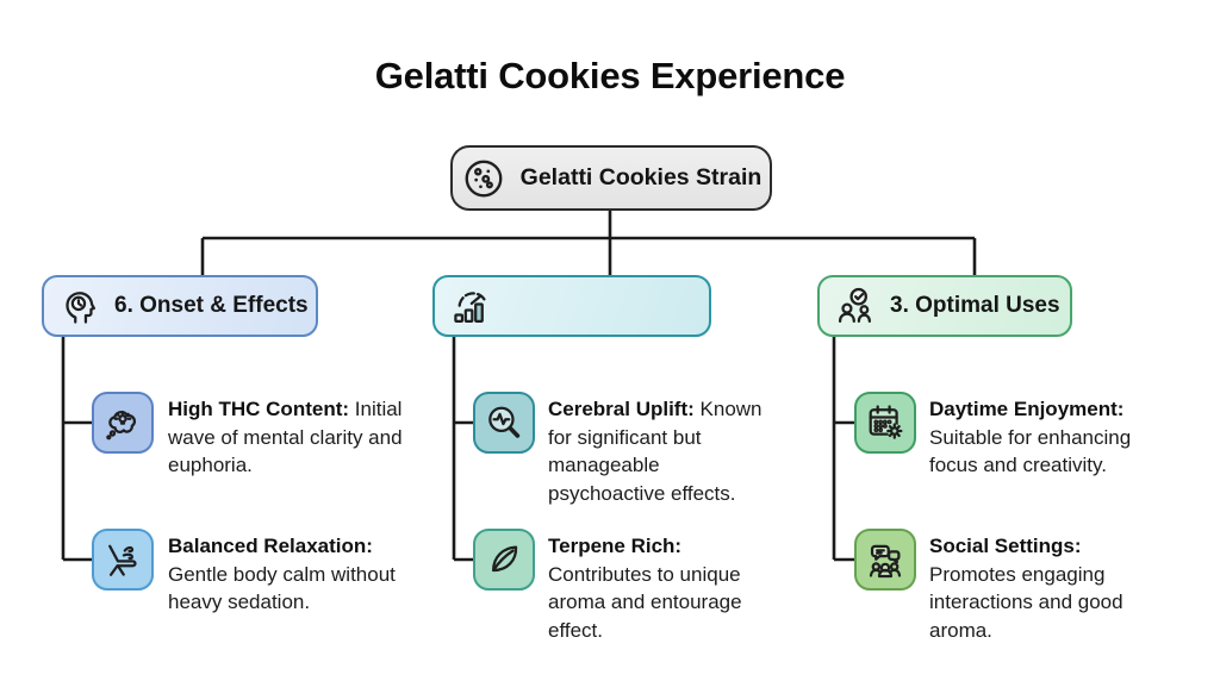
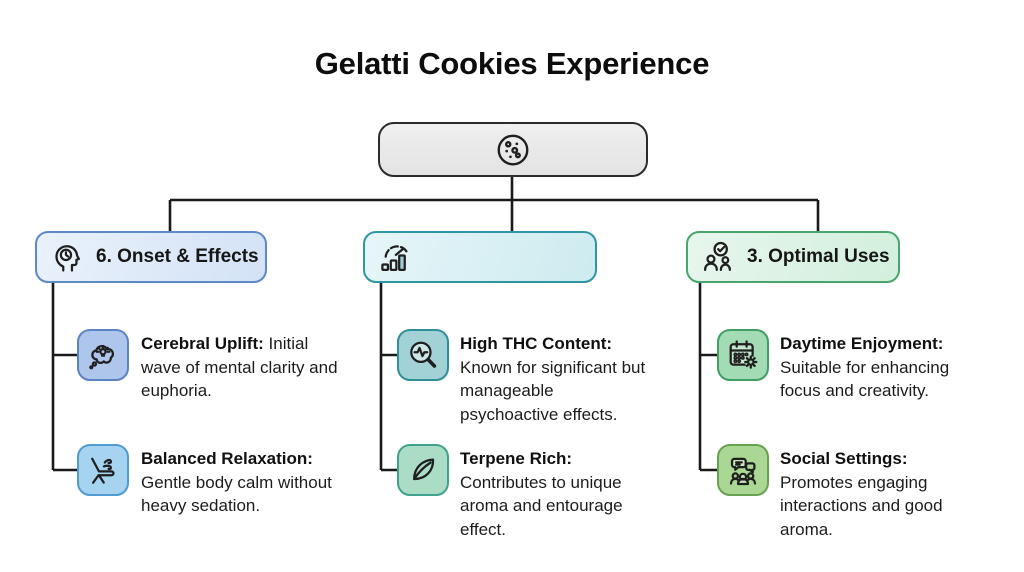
  Gelatti Cookies Experience
- Gelatti Cookies Strain
  6. Onset & Effects
  3. Optimal Uses
- High THC Content: Initial wave of mental clarity and euphoria.
+ Cerebral Uplift: Initial wave of mental clarity and euphoria.
  Balanced Relaxation: Gentle body calm without heavy sedation.
- Cerebral Uplift: Known for significant but manageable psychoactive effects.
+ High THC Content: Known for significant but manageable psychoactive effects.
  Terpene Rich: Contributes to unique aroma and entourage effect.
  Daytime Enjoyment: Suitable for enhancing focus and creativity.
  Social Settings: Promotes engaging interactions and good aroma.
